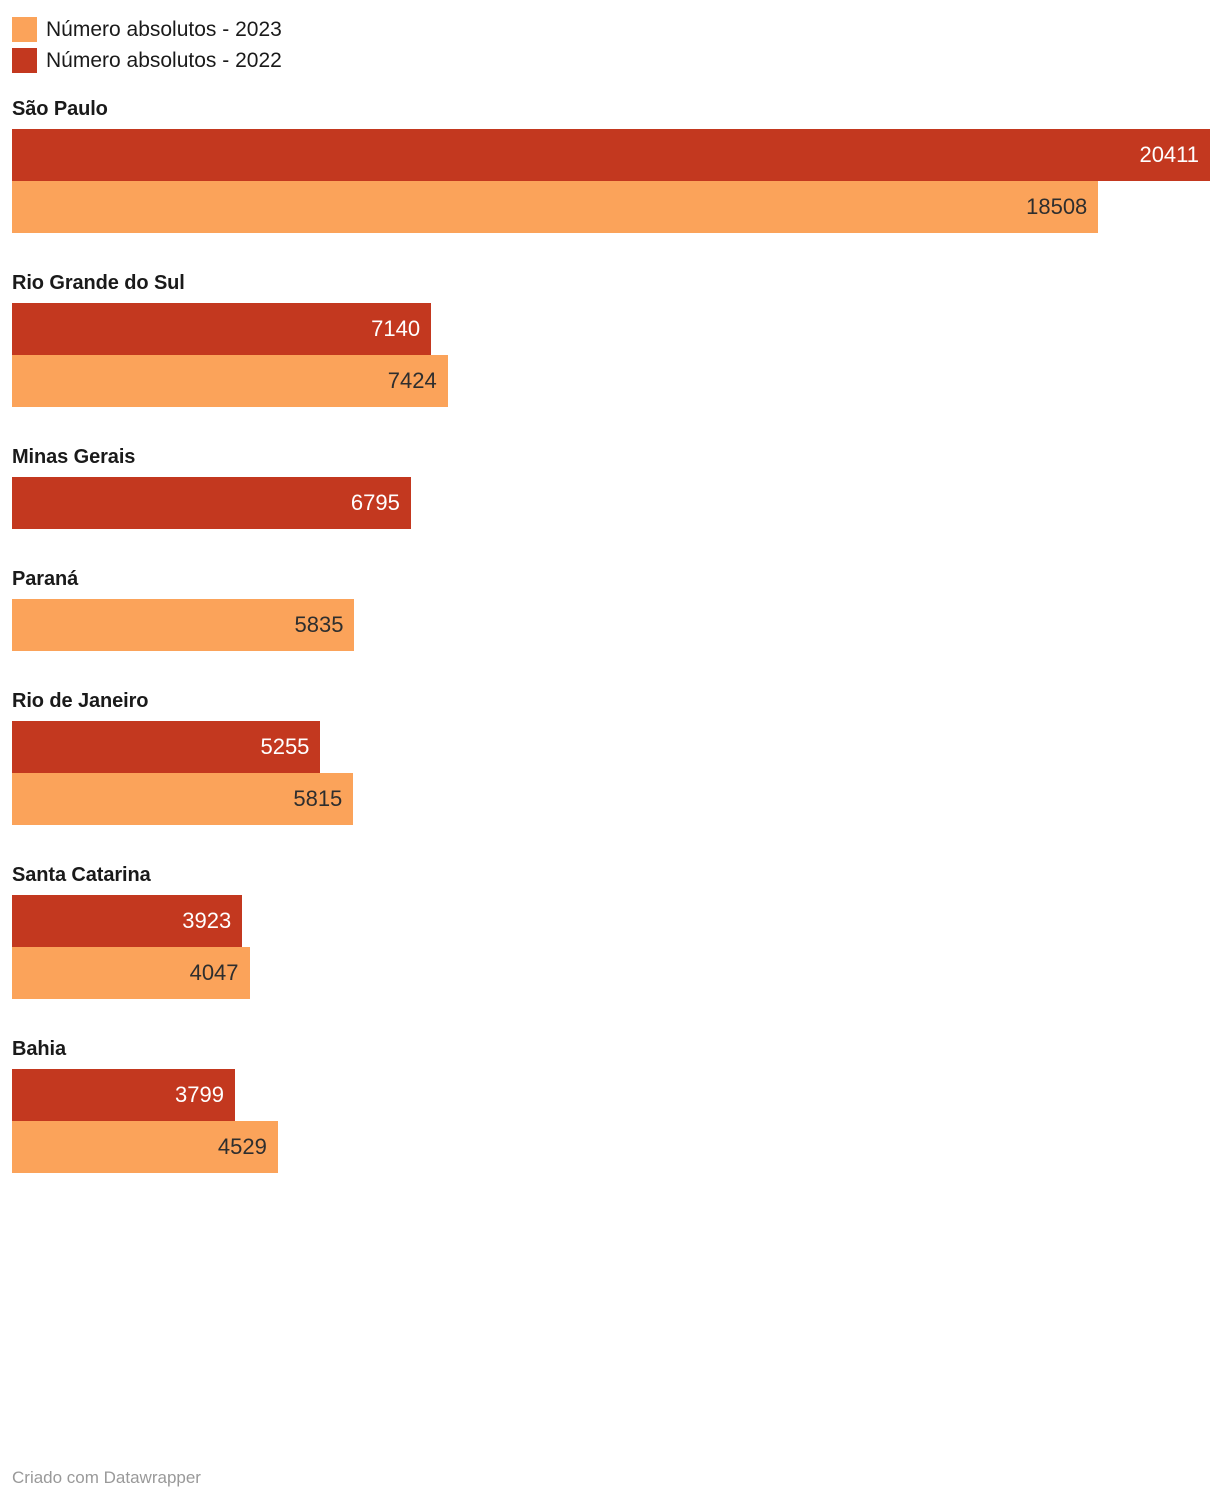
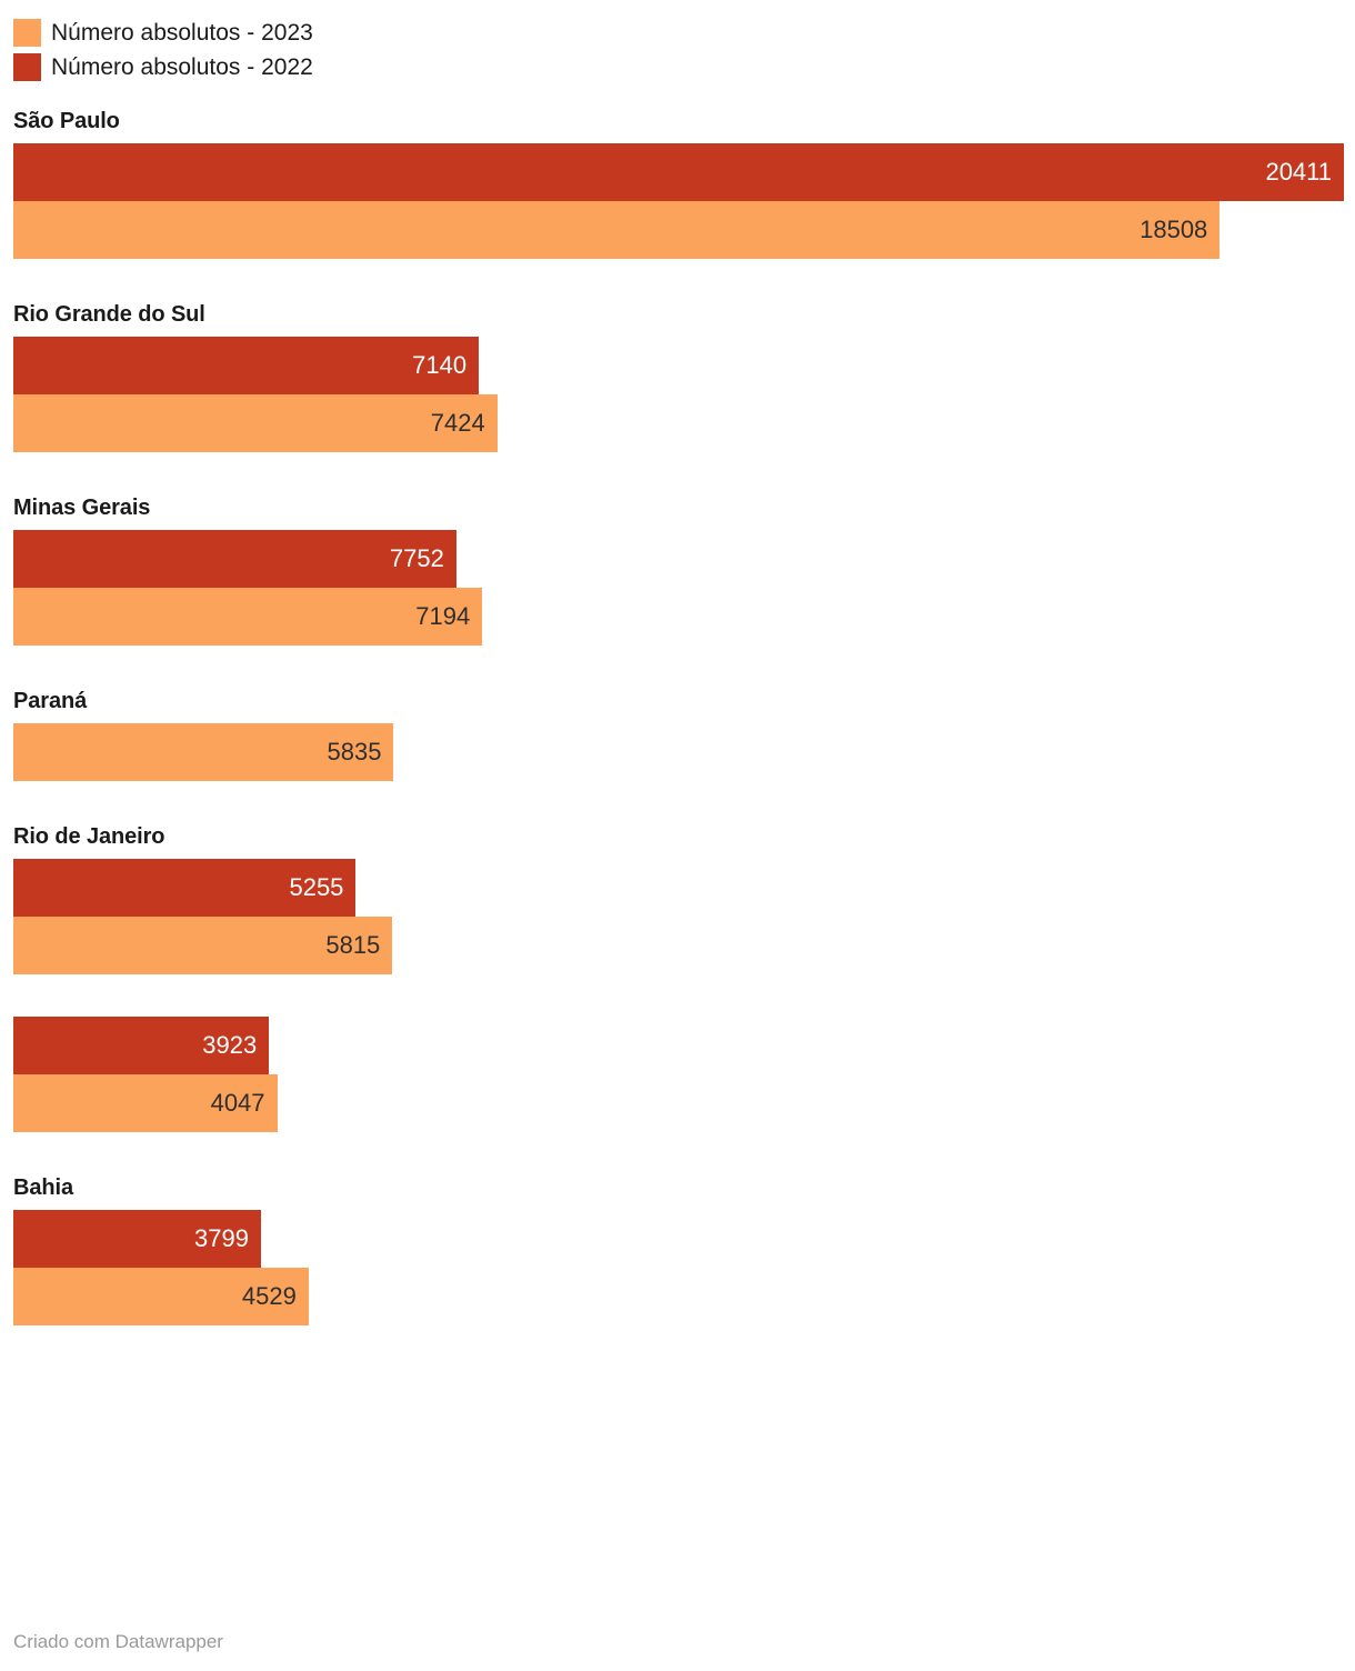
  Número absolutos - 2023
  Número absolutos - 2022
  São Paulo
  20411
  18508
  Rio Grande do Sul
  7140
  7424
  Minas Gerais
- 6795
+ 7752
+ 7194
  Paraná
  5835
  Rio de Janeiro
  5255
  5815
- Santa Catarina
  3923
  4047
  Bahia
  3799
  4529
  Criado com Datawrapper
